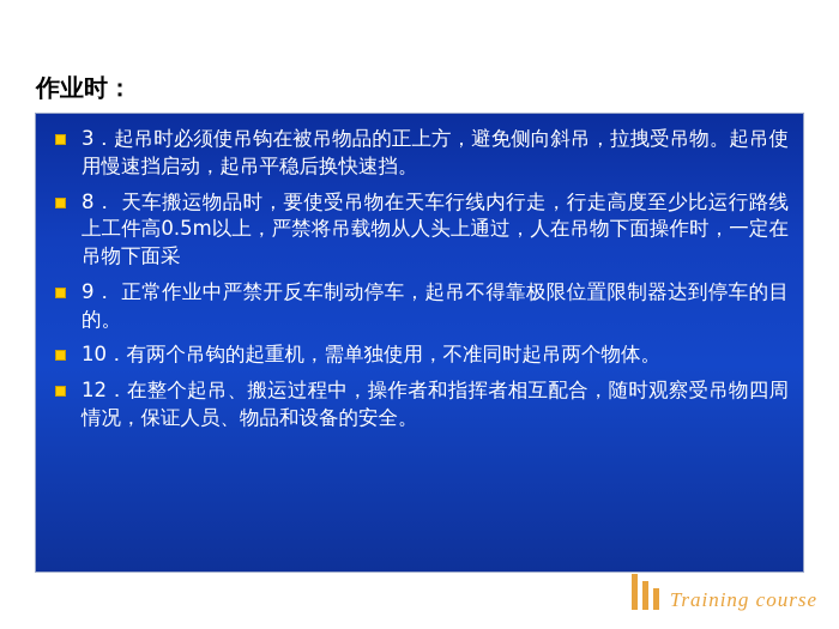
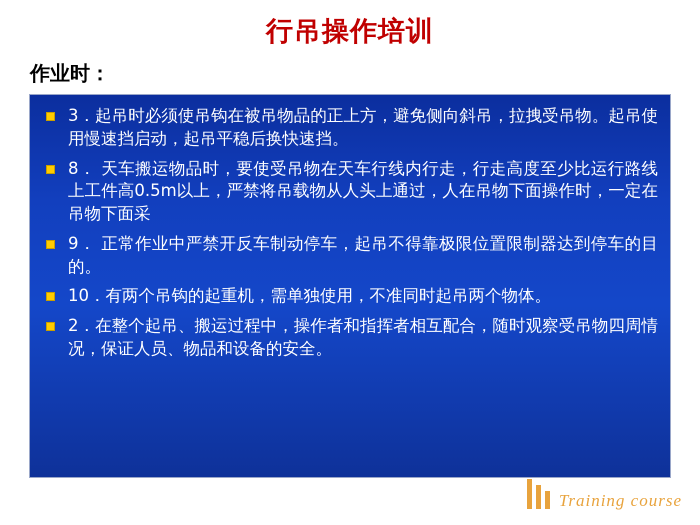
+ 行吊操作培训
  作业时：
  3．起吊时必须使吊钩在被吊物品的正上方，避免侧向斜吊，拉拽受吊物。起吊使用慢速挡启动，起吊平稳后换快速挡。
  8． 天车搬运物品时，要使受吊物在天车行线内行走，行走高度至少比运行路线上工件高0.5m以上，严禁将吊载物从人头上通过，人在吊物下面操作时，一定在吊物下面采
  9． 正常作业中严禁开反车制动停车，起吊不得靠极限位置限制器达到停车的目的。
  10．有两个吊钩的起重机，需单独使用，不准同时起吊两个物体。
- 12．在整个起吊、搬运过程中，操作者和指挥者相互配合，随时观察受吊物四周情况，保证人员、物品和设备的安全。
+ 2．在整个起吊、搬运过程中，操作者和指挥者相互配合，随时观察受吊物四周情况，保证人员、物品和设备的安全。
  Training course
